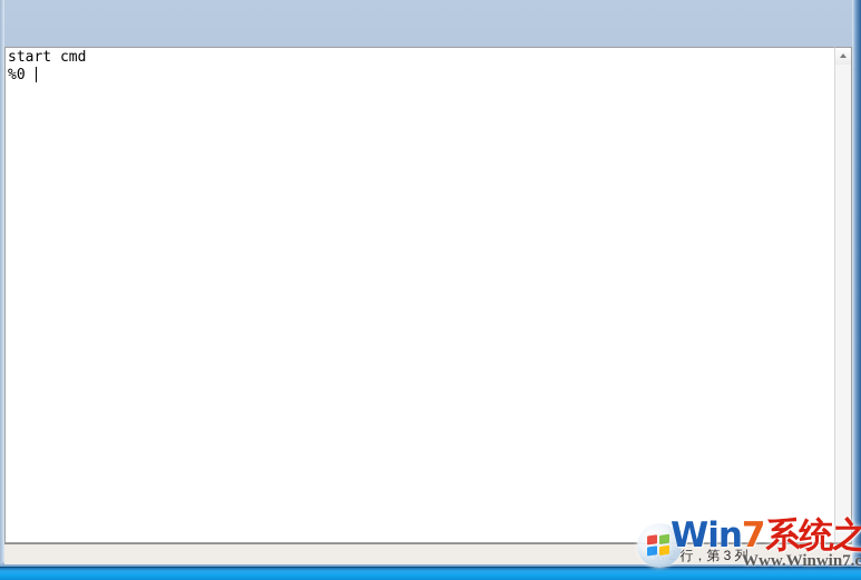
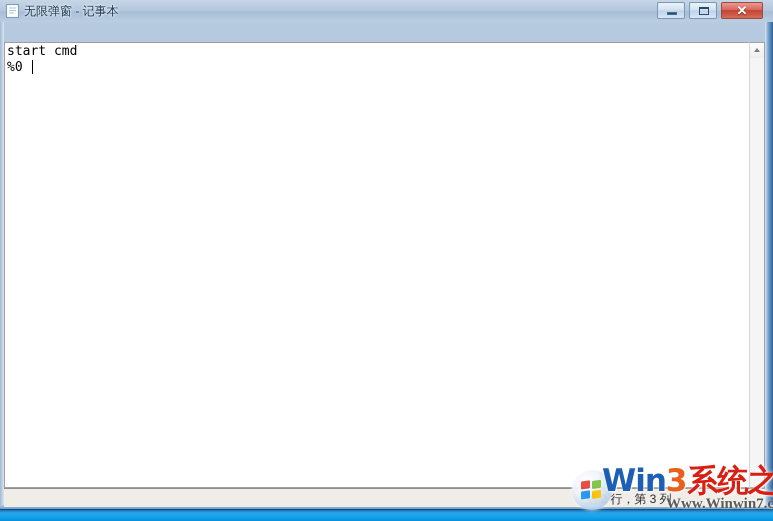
+ 无限弹窗 - 记事本
+ ✕
  start cmd
  %0
  行，第 3 列
- Win7系统之
+ Win3系统之
  Www.Winwin7.c
